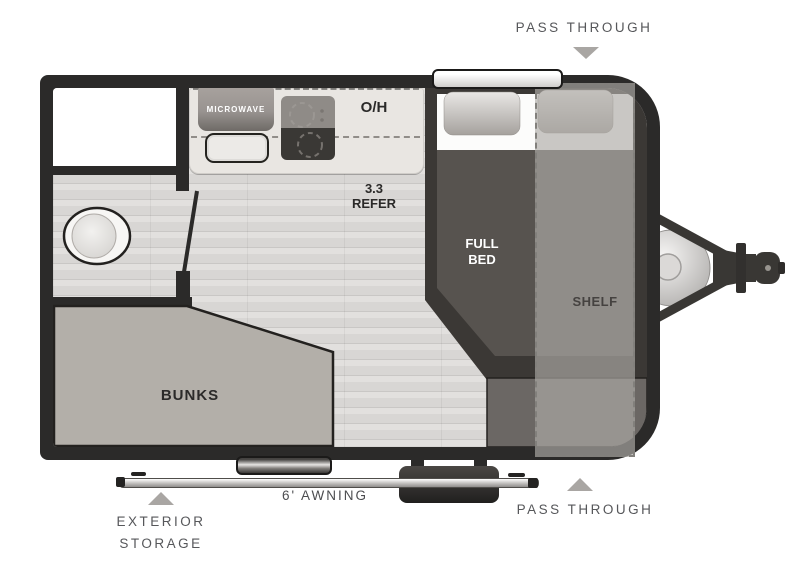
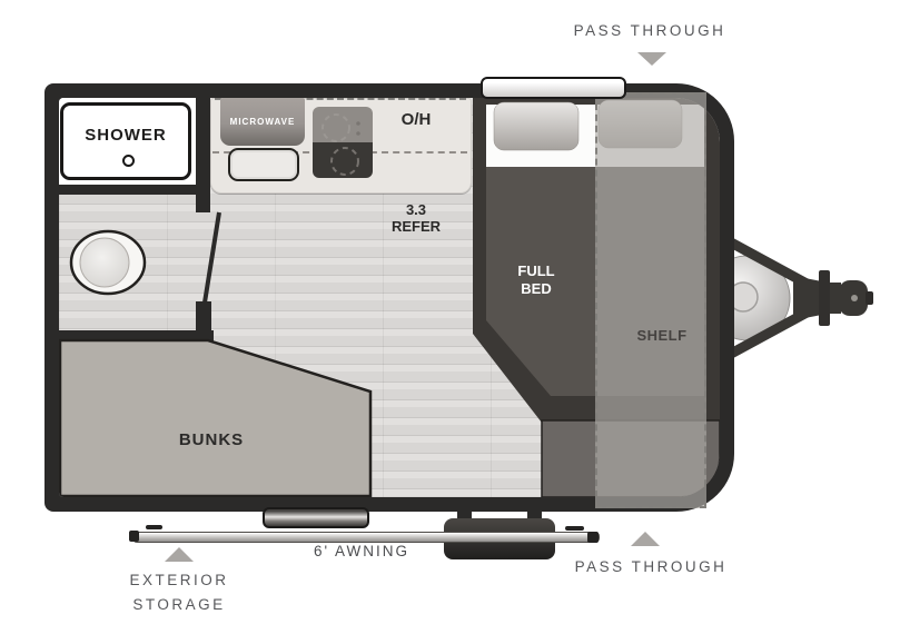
+ SHOWER
  MICROWAVE
  O/H
  3.3
  REFER
  FULL
  BED
  BUNKS
  SHELF
  6' AWNING
  PASS THROUGH
  PASS THROUGH
  EXTERIOR
  STORAGE
